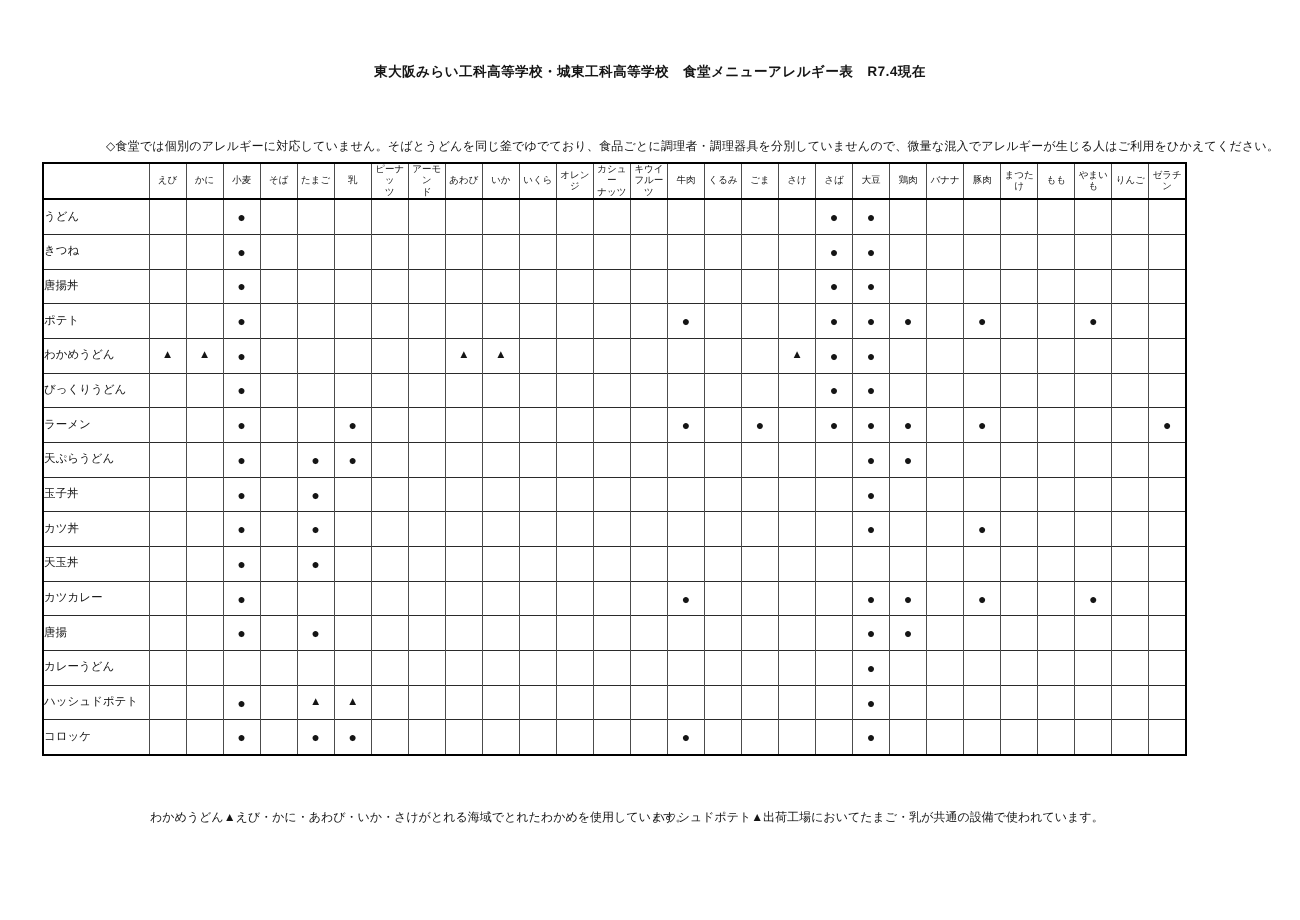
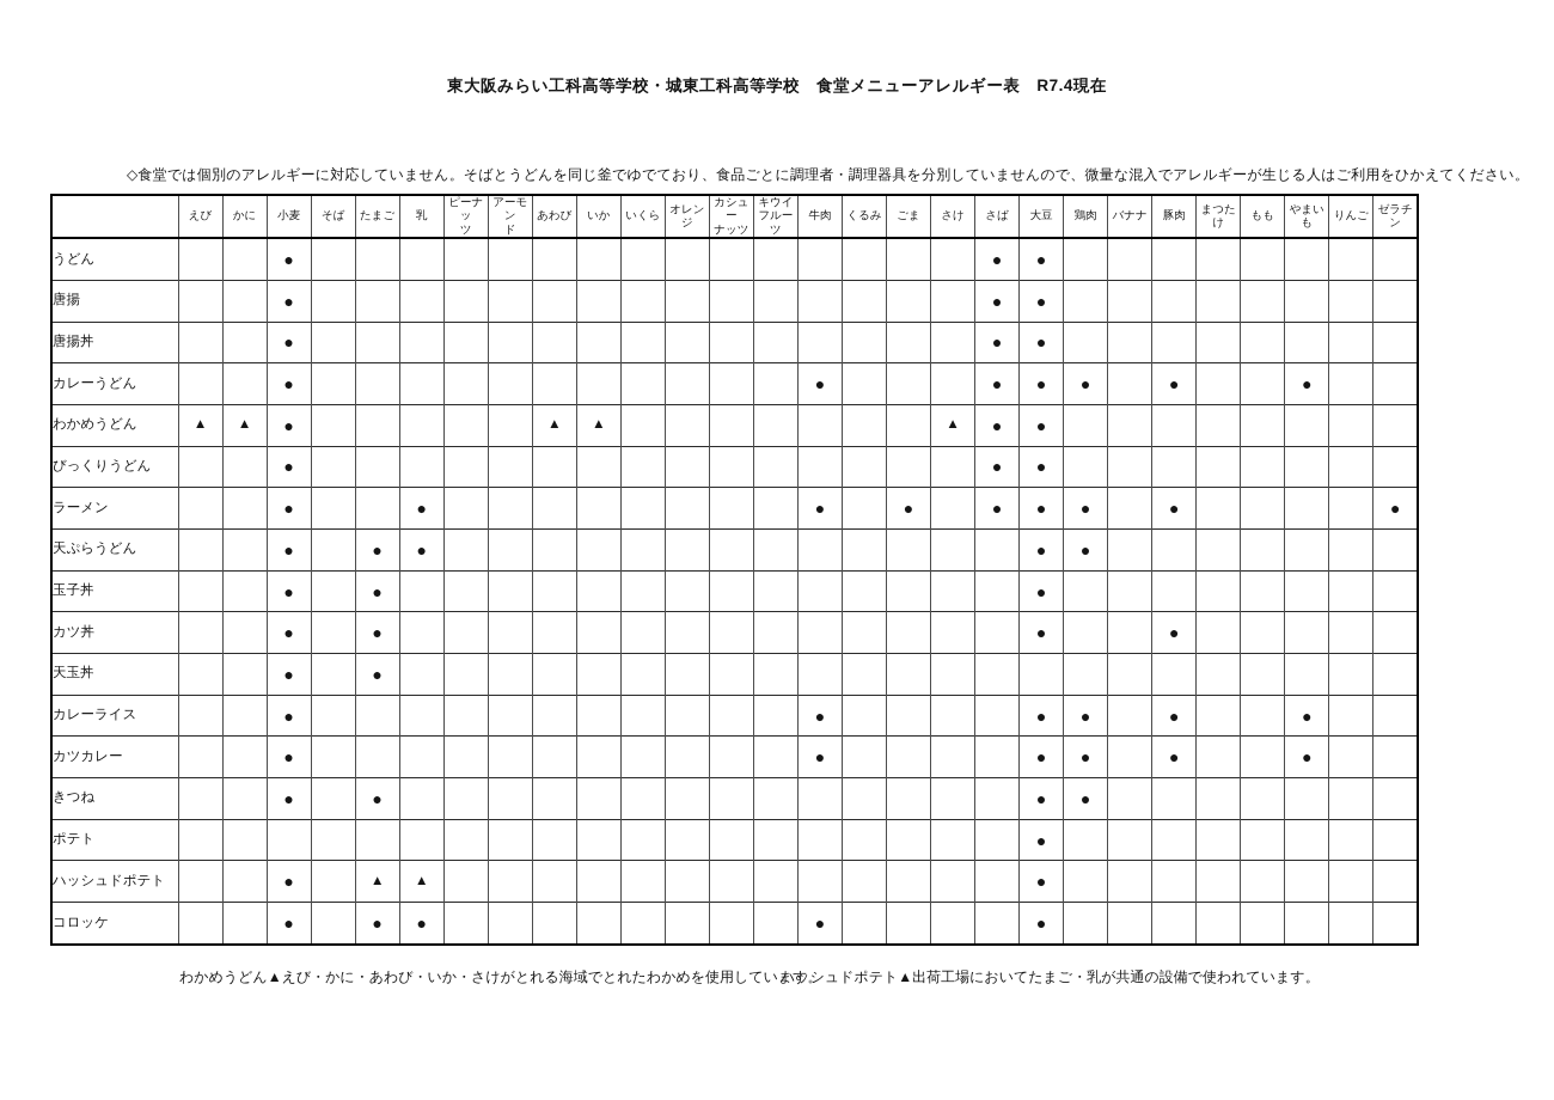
  東大阪みらい工科高等学校・城東工科高等学校 食堂メニューアレルギー表 R7.4現在
  ◇食堂では個別のアレルギーに対応していません。そばとうどんを同じ釜でゆでており、食品ごとに調理者・調理器具を分別していませんので、微量な混入でアレルギーが生じる人はご利用をひかえてください。
  	えび	かに	小麦	そば	たまご	乳	ピーナッ ツ	アーモン ド	あわび	いか	いくら	オレンジ	カシュー ナッツ	キウイ フルーツ	牛肉	くるみ	ごま	さけ	さば	大豆	鶏肉	バナナ	豚肉	まつたけ	もも	やまいも	りんご	ゼラチン
  うどん			●																●	●
- きつね			●																●	●
+ 唐揚			●																●	●
  唐揚丼			●																●	●
- ポテト			●												●				●	●	●		●			●
+ カレーうどん			●												●				●	●	●		●			●
  わかめうどん	▲	▲	●						▲	▲								▲	●	●
  びっくりうどん			●																●	●
  ラーメン			●			●									●		●		●	●	●		●					●
  天ぷらうどん			●		●	●														●	●
  玉子丼			●		●															●
  カツ丼			●		●															●			●
  天玉丼			●		●
+ カレーライス			●												●					●	●		●			●
  カツカレー			●												●					●	●		●			●
- 唐揚			●		●															●	●
+ きつね			●		●															●	●
- カレーうどん																				●
+ ポテト																				●
  ハッシュドポテト			●		▲	▲														●
  コロッケ			●		●	●									●					●
  わかめうどん▲えび・かに・あわび・いか・さけがとれる海域でとれたわかめを使用しています。
  ハッシュドポテト▲出荷工場においてたまご・乳が共通の設備で使われています。
